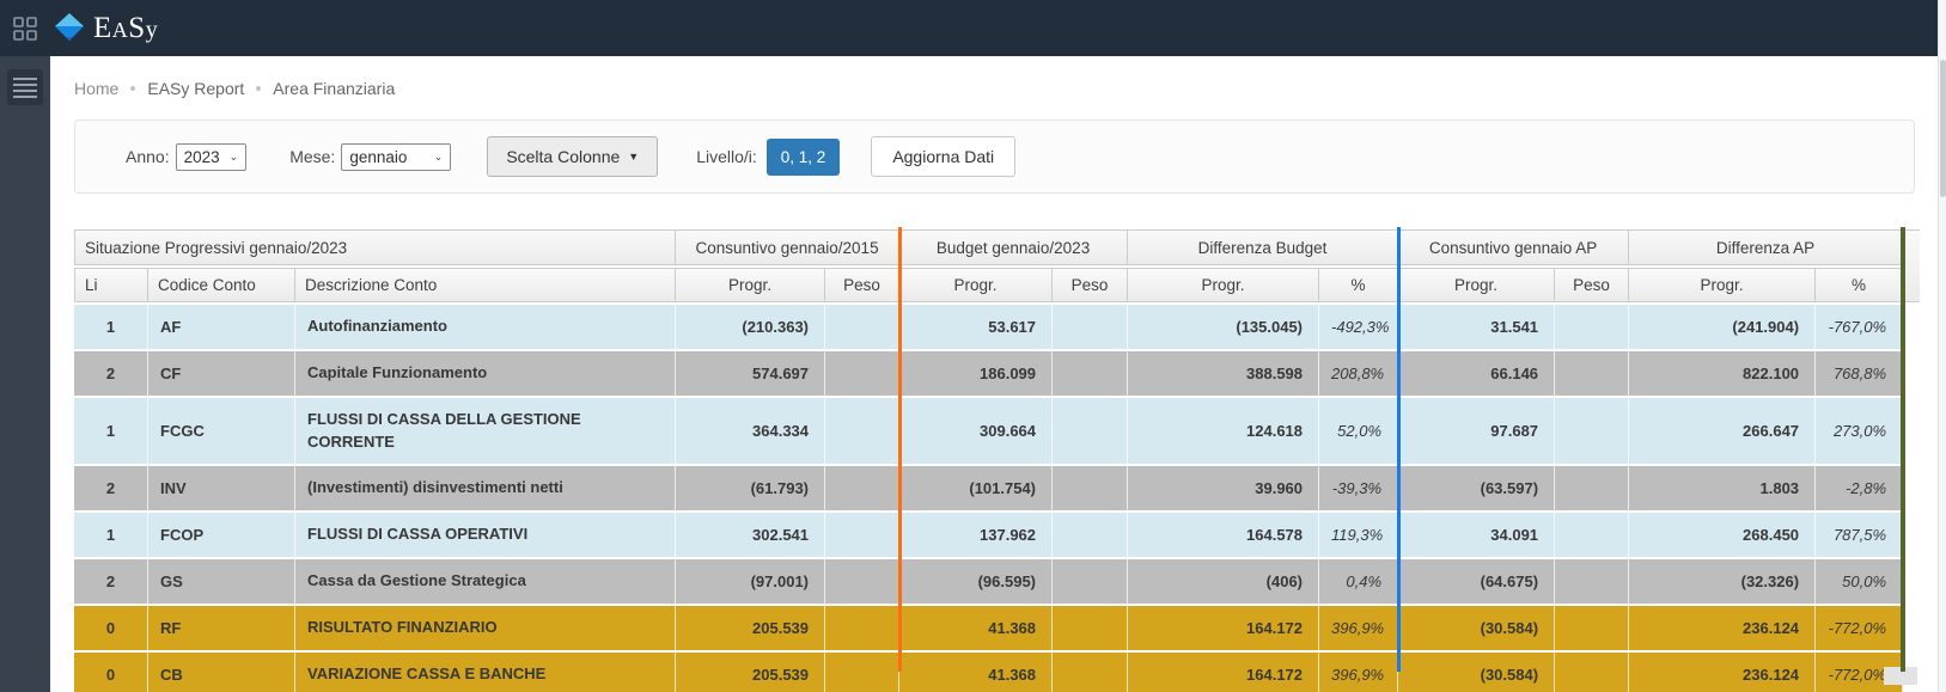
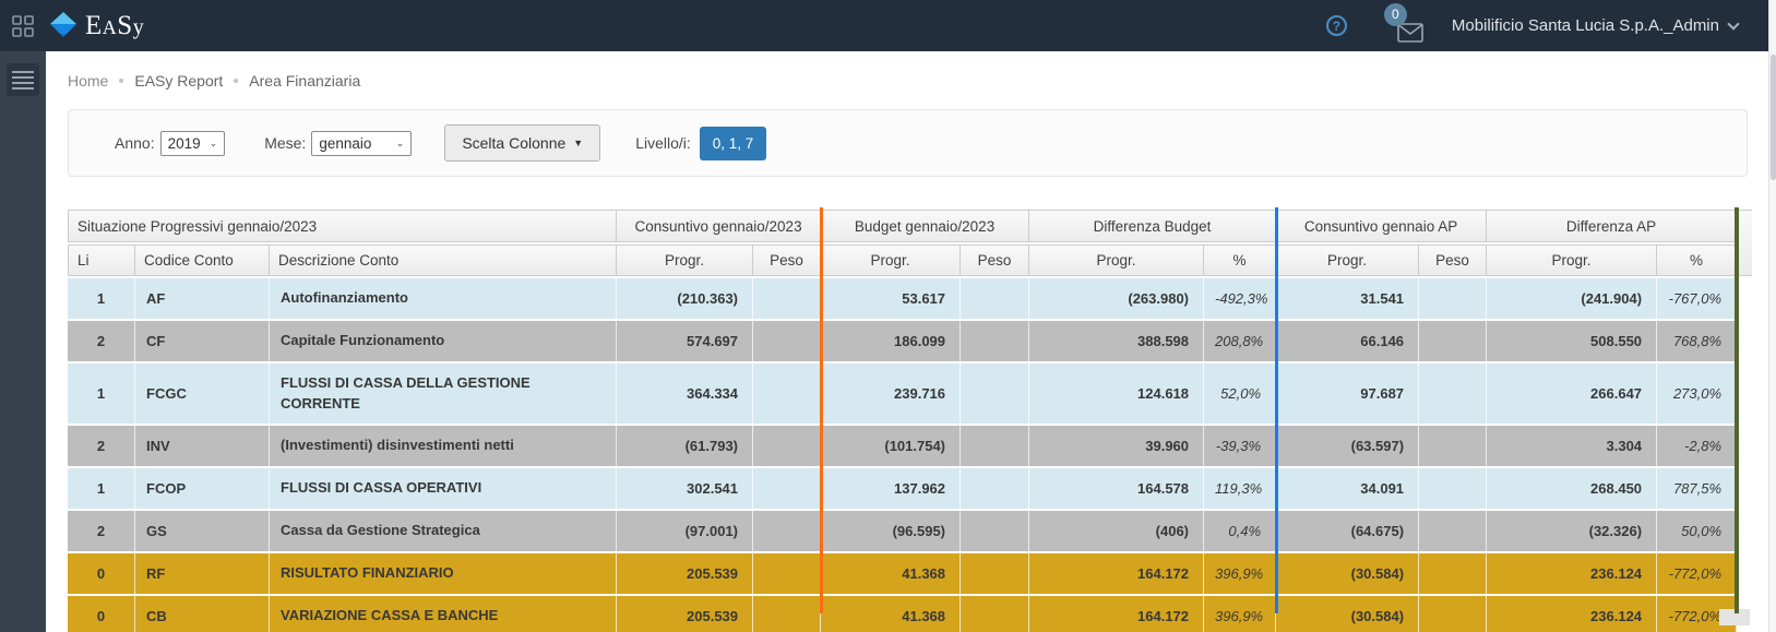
  EASy
+ ?
+ 0
+ Mobilificio Santa Lucia S.p.A._Admin
  Home
  EASy Report
  Area Finanziaria
  Anno:
- 2023
+ 2019
  ⌄
  Mese:
  gennaio
  ⌄
  Scelta Colonne
  ▼
  Livello/i:
- 0, 1, 2
+ 0, 1, 7
- Aggiorna Dati
- Situazione Progressivi gennaio/2023	Consuntivo gennaio/2015	Budget gennaio/2023	Differenza Budget	Consuntivo gennaio AP	Differenza AP
+ Situazione Progressivi gennaio/2023	Consuntivo gennaio/2023	Budget gennaio/2023	Differenza Budget	Consuntivo gennaio AP	Differenza AP
  Li	Codice Conto	Descrizione Conto	Progr.	Peso	Progr.	Peso	Progr.	%	Progr.	Peso	Progr.	%
- 1	AF	Autofinanziamento	(210.363)		53.617		(135.045)	-492,3%	31.541		(241.904)	-767,0%
+ 1	AF	Autofinanziamento	(210.363)		53.617		(263.980)	-492,3%	31.541		(241.904)	-767,0%
- 2	CF	Capitale Funzionamento	574.697		186.099		388.598	208,8%	66.146		822.100	768,8%
+ 2	CF	Capitale Funzionamento	574.697		186.099		388.598	208,8%	66.146		508.550	768,8%
- 1	FCGC	FLUSSI DI CASSA DELLA GESTIONE CORRENTE	364.334		309.664		124.618	52,0%	97.687		266.647	273,0%
+ 1	FCGC	FLUSSI DI CASSA DELLA GESTIONE CORRENTE	364.334		239.716		124.618	52,0%	97.687		266.647	273,0%
- 2	INV	(Investimenti) disinvestimenti netti	(61.793)		(101.754)		39.960	-39,3%	(63.597)		1.803	-2,8%
+ 2	INV	(Investimenti) disinvestimenti netti	(61.793)		(101.754)		39.960	-39,3%	(63.597)		3.304	-2,8%
  1	FCOP	FLUSSI DI CASSA OPERATIVI	302.541		137.962		164.578	119,3%	34.091		268.450	787,5%
  2	GS	Cassa da Gestione Strategica	(97.001)		(96.595)		(406)	0,4%	(64.675)		(32.326)	50,0%
  0	RF	RISULTATO FINANZIARIO	205.539		41.368		164.172	396,9%	(30.584)		236.124	-772,0%
  0	CB	VARIAZIONE CASSA E BANCHE	205.539		41.368		164.172	396,9%	(30.584)		236.124	-772,0%
